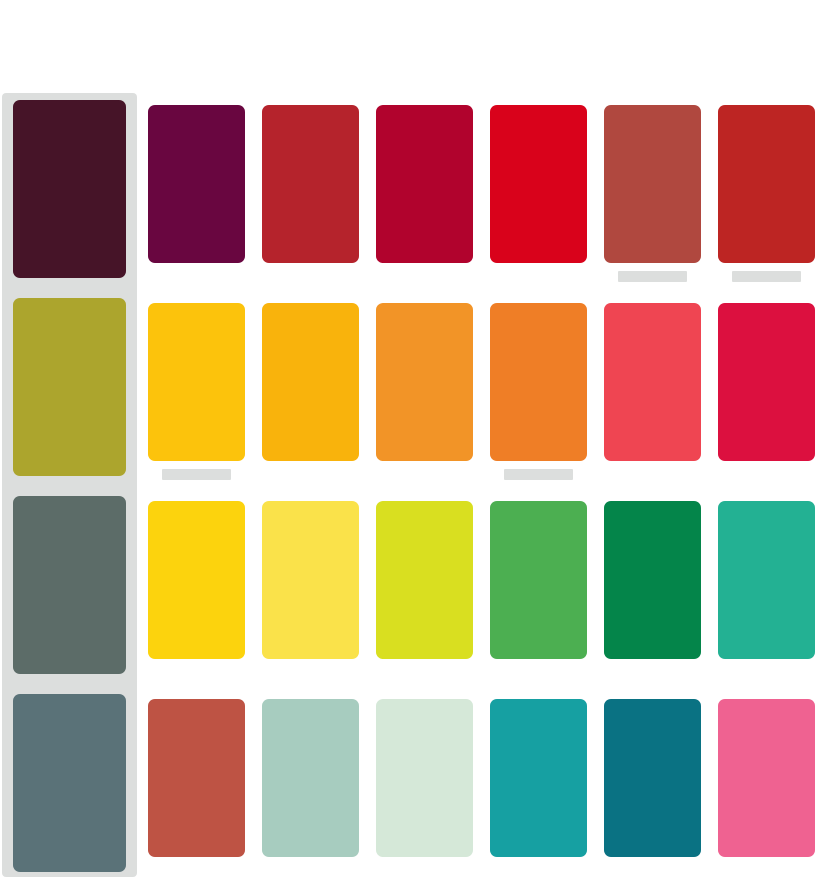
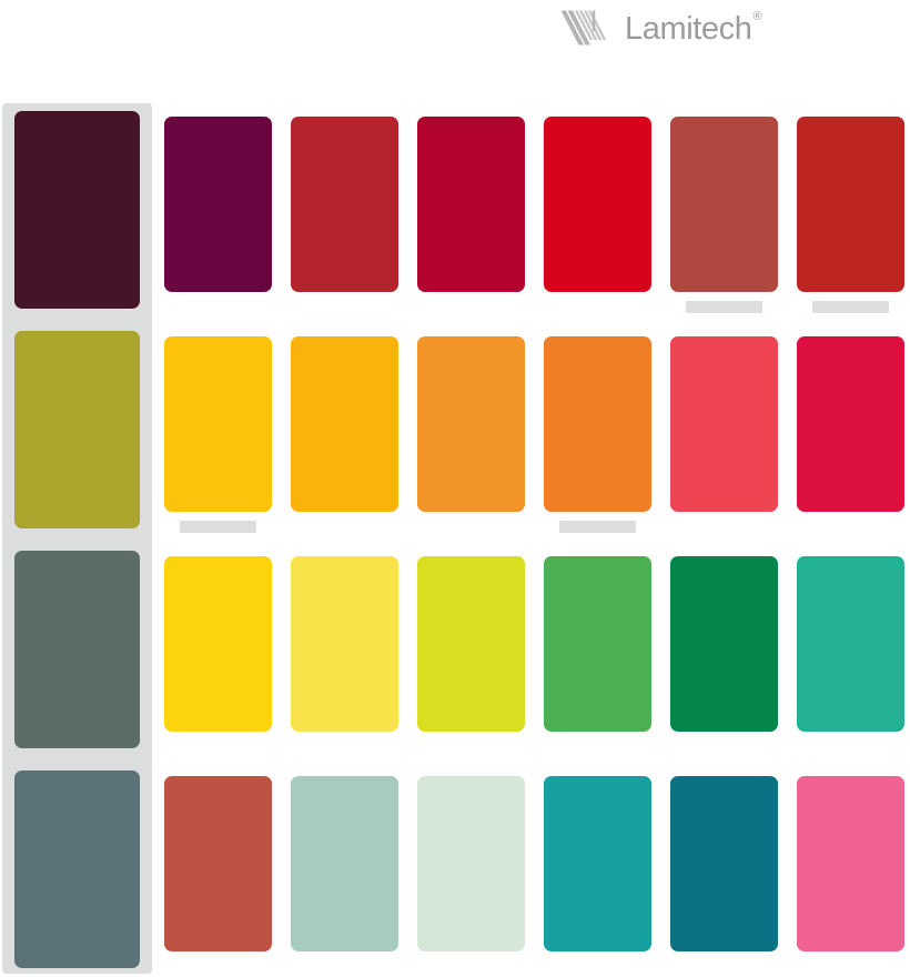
+ Lamitech®
